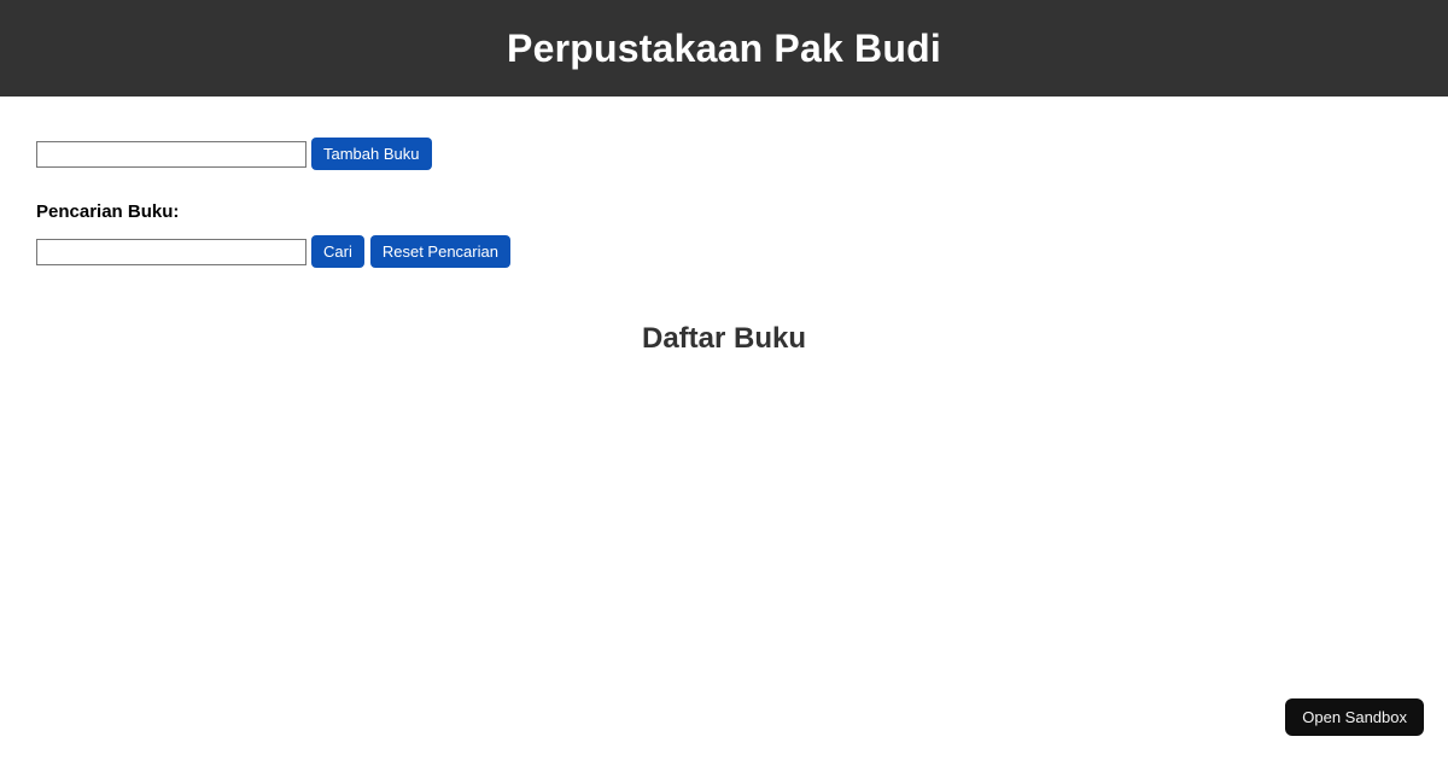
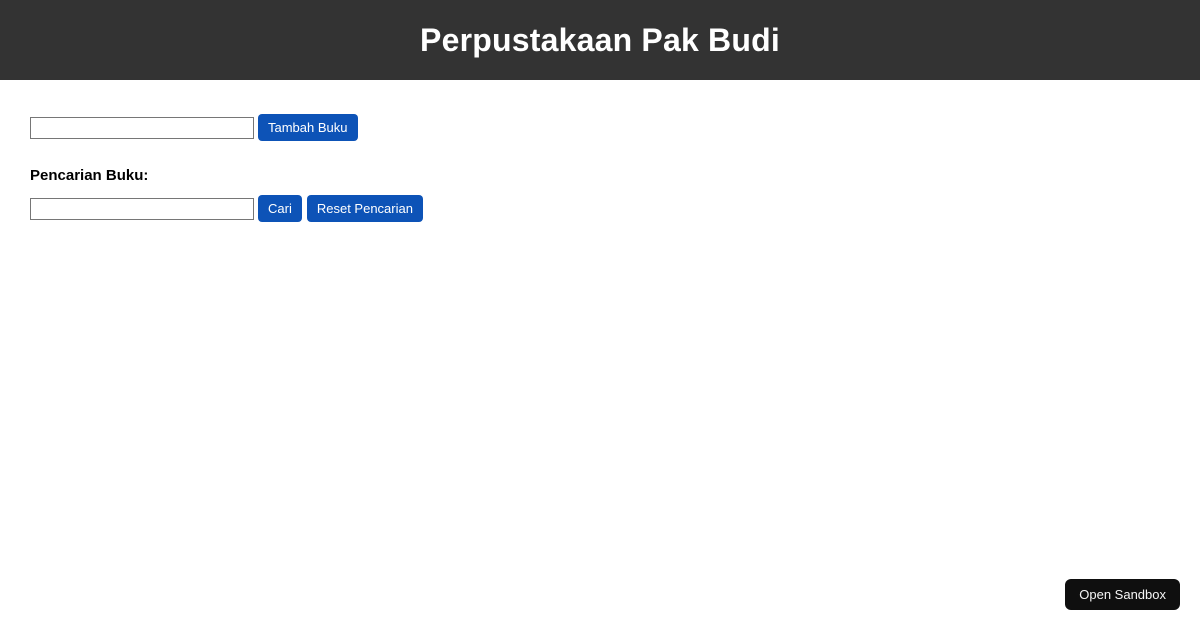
  Perpustakaan Pak Budi
  Tambah Buku
  Pencarian Buku:
  Cari
  Reset Pencarian
- Daftar Buku
  Open Sandbox
